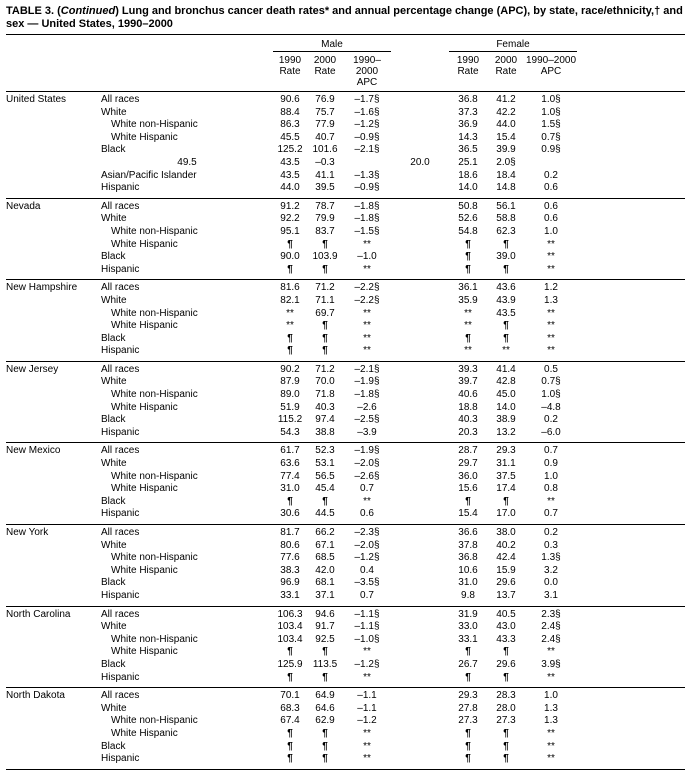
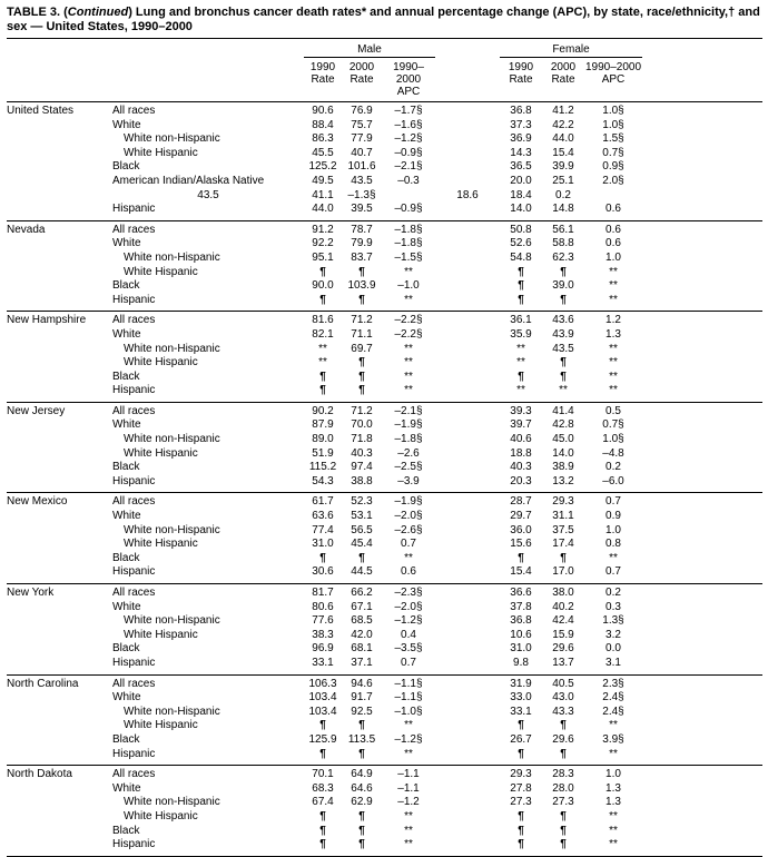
  TABLE 3. (Continued) Lung and bronchus cancer death rates* and annual percentage change (APC), by state, race/ethnicity,† and sex — United States, 1990–2000
  Male
  Female
  1990
  Rate
  2000
  Rate
  1990–2000
  APC
  1990
  Rate
  2000
  Rate
  1990–2000
  APC
  United States
  All races
  90.6
  76.9
  –1.7§
  36.8
  41.2
  1.0§
  White
  88.4
  75.7
  –1.6§
  37.3
  42.2
  1.0§
  White non-Hispanic
  86.3
  77.9
  –1.2§
  36.9
  44.0
  1.5§
  White Hispanic
  45.5
  40.7
  –0.9§
  14.3
  15.4
  0.7§
  Black
  125.2
  101.6
  –2.1§
  36.5
  39.9
  0.9§
+ American Indian/Alaska Native
  49.5
  43.5
  –0.3
  20.0
  25.1
  2.0§
- Asian/Pacific Islander
  43.5
  41.1
  –1.3§
  18.6
  18.4
  0.2
  Hispanic
  44.0
  39.5
  –0.9§
  14.0
  14.8
  0.6
  Nevada
  All races
  91.2
  78.7
  –1.8§
  50.8
  56.1
  0.6
  White
  92.2
  79.9
  –1.8§
  52.6
  58.8
  0.6
  White non-Hispanic
  95.1
  83.7
  –1.5§
  54.8
  62.3
  1.0
  White Hispanic
  ¶
  ¶
  **
  ¶
  ¶
  **
  Black
  90.0
  103.9
  –1.0
  ¶
  39.0
  **
  Hispanic
  ¶
  ¶
  **
  ¶
  ¶
  **
  New Hampshire
  All races
  81.6
  71.2
  –2.2§
  36.1
  43.6
  1.2
  White
  82.1
  71.1
  –2.2§
  35.9
  43.9
  1.3
  White non-Hispanic
  **
  69.7
  **
  **
  43.5
  **
  White Hispanic
  **
  ¶
  **
  **
  ¶
  **
  Black
  ¶
  ¶
  **
  ¶
  ¶
  **
  Hispanic
  ¶
  ¶
  **
  **
  **
  **
  New Jersey
  All races
  90.2
  71.2
  –2.1§
  39.3
  41.4
  0.5
  White
  87.9
  70.0
  –1.9§
  39.7
  42.8
  0.7§
  White non-Hispanic
  89.0
  71.8
  –1.8§
  40.6
  45.0
  1.0§
  White Hispanic
  51.9
  40.3
  –2.6
  18.8
  14.0
  –4.8
  Black
  115.2
  97.4
  –2.5§
  40.3
  38.9
  0.2
  Hispanic
  54.3
  38.8
  –3.9
  20.3
  13.2
  –6.0
  New Mexico
  All races
  61.7
  52.3
  –1.9§
  28.7
  29.3
  0.7
  White
  63.6
  53.1
  –2.0§
  29.7
  31.1
  0.9
  White non-Hispanic
  77.4
  56.5
  –2.6§
  36.0
  37.5
  1.0
  White Hispanic
  31.0
  45.4
  0.7
  15.6
  17.4
  0.8
  Black
  ¶
  ¶
  **
  ¶
  ¶
  **
  Hispanic
  30.6
  44.5
  0.6
  15.4
  17.0
  0.7
  New York
  All races
  81.7
  66.2
  –2.3§
  36.6
  38.0
  0.2
  White
  80.6
  67.1
  –2.0§
  37.8
  40.2
  0.3
  White non-Hispanic
  77.6
  68.5
  –1.2§
  36.8
  42.4
  1.3§
  White Hispanic
  38.3
  42.0
  0.4
  10.6
  15.9
  3.2
  Black
  96.9
  68.1
  –3.5§
  31.0
  29.6
  0.0
  Hispanic
  33.1
  37.1
  0.7
  9.8
  13.7
  3.1
  North Carolina
  All races
  106.3
  94.6
  –1.1§
  31.9
  40.5
  2.3§
  White
  103.4
  91.7
  –1.1§
  33.0
  43.0
  2.4§
  White non-Hispanic
  103.4
  92.5
  –1.0§
  33.1
  43.3
  2.4§
  White Hispanic
  ¶
  ¶
  **
  ¶
  ¶
  **
  Black
  125.9
  113.5
  –1.2§
  26.7
  29.6
  3.9§
  Hispanic
  ¶
  ¶
  **
  ¶
  ¶
  **
  North Dakota
  All races
  70.1
  64.9
  –1.1
  29.3
  28.3
  1.0
  White
  68.3
  64.6
  –1.1
  27.8
  28.0
  1.3
  White non-Hispanic
  67.4
  62.9
  –1.2
  27.3
  27.3
  1.3
  White Hispanic
  ¶
  ¶
  **
  ¶
  ¶
  **
  Black
  ¶
  ¶
  **
  ¶
  ¶
  **
  Hispanic
  ¶
  ¶
  **
  ¶
  ¶
  **
